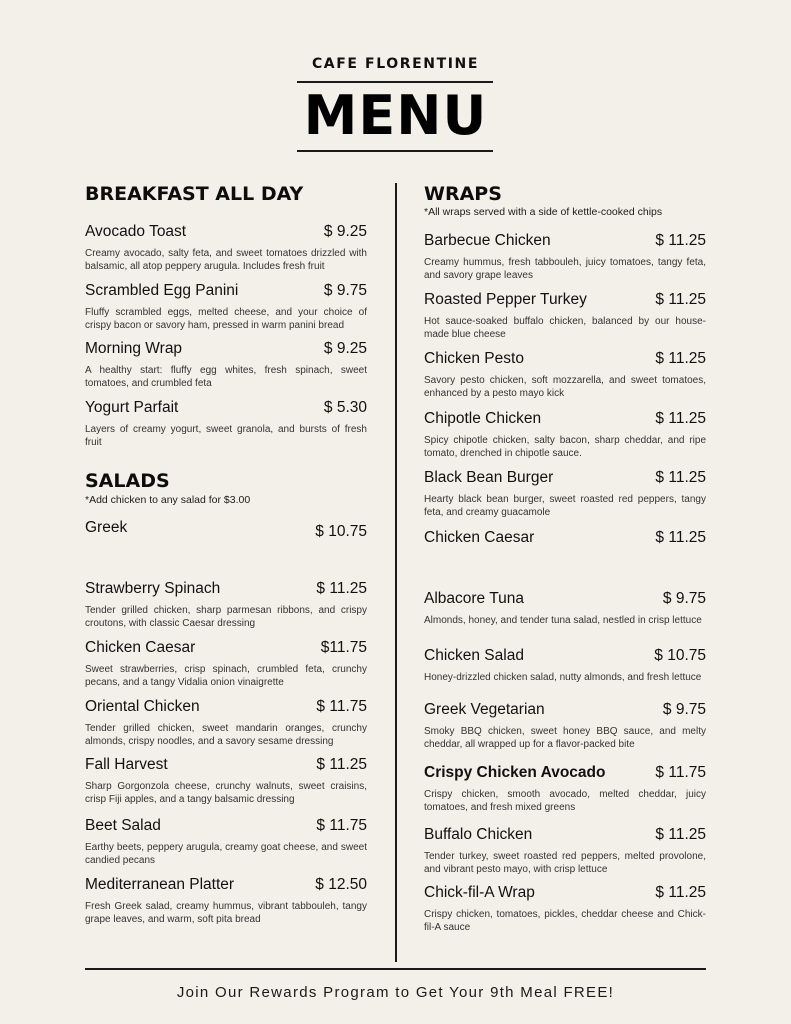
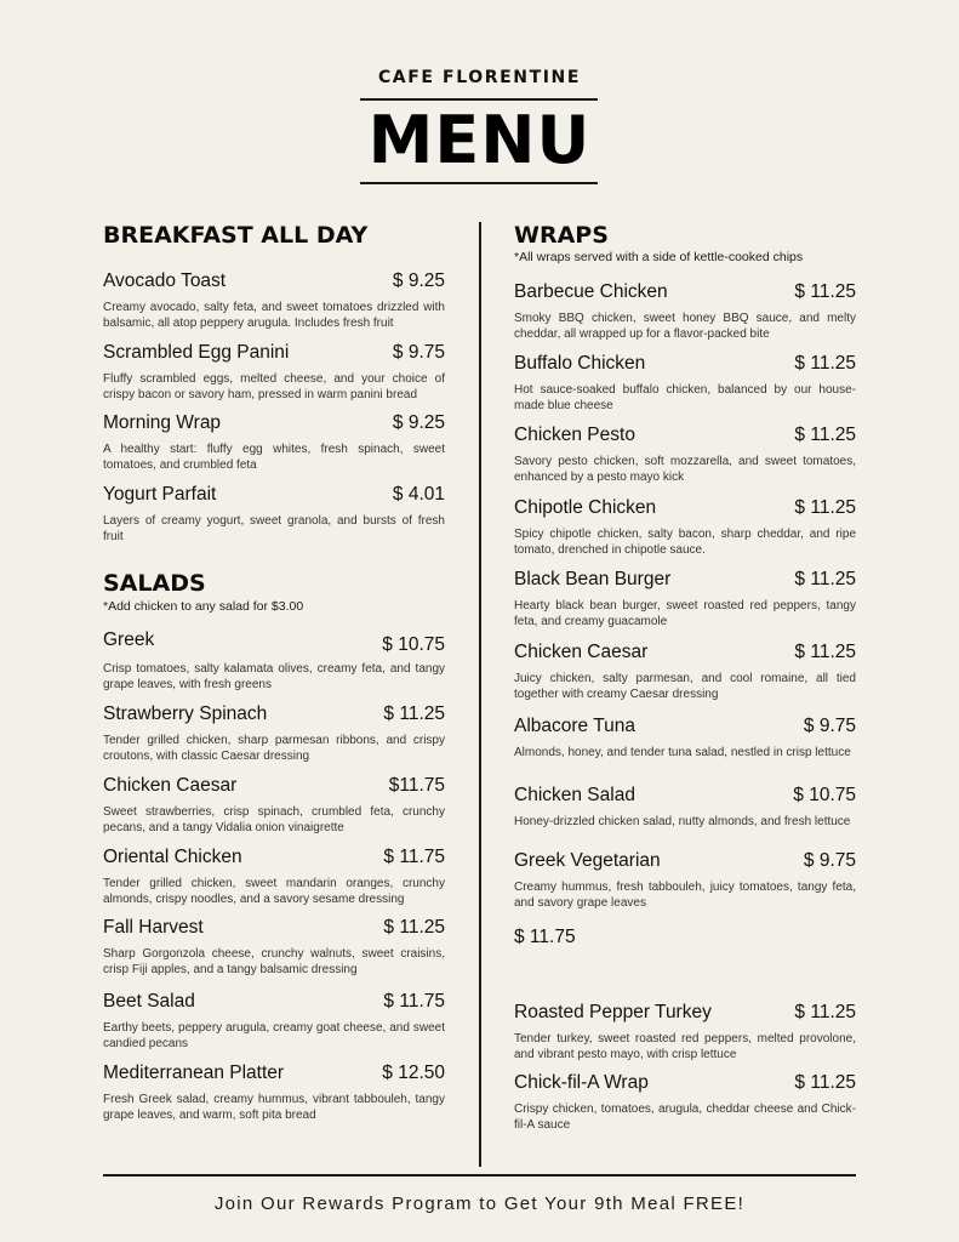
  CAFE FLORENTINE
  MENU
  BREAKFAST ALL DAY
  Avocado Toast
  $ 9.25
  Creamy avocado, salty feta, and sweet tomatoes drizzled with balsamic, all atop peppery arugula. Includes fresh fruit
  Scrambled Egg Panini
  $ 9.75
  Fluffy scrambled eggs, melted cheese, and your choice of crispy bacon or savory ham, pressed in warm panini bread
  Morning Wrap
  $ 9.25
  A healthy start: fluffy egg whites, fresh spinach, sweet tomatoes, and crumbled feta
  Yogurt Parfait
- $ 5.30
+ $ 4.01
  Layers of creamy yogurt, sweet granola, and bursts of fresh fruit
  SALADS
  *Add chicken to any salad for $3.00
  Greek
  $ 10.75
+ Crisp tomatoes, salty kalamata olives, creamy feta, and tangy grape leaves, with fresh greens
  Strawberry Spinach
  $ 11.25
  Tender grilled chicken, sharp parmesan ribbons, and crispy croutons, with classic Caesar dressing
  Chicken Caesar
  $11.75
  Sweet strawberries, crisp spinach, crumbled feta, crunchy pecans, and a tangy Vidalia onion vinaigrette
  Oriental Chicken
  $ 11.75
  Tender grilled chicken, sweet mandarin oranges, crunchy almonds, crispy noodles, and a savory sesame dressing
  Fall Harvest
  $ 11.25
  Sharp Gorgonzola cheese, crunchy walnuts, sweet craisins, crisp Fiji apples, and a tangy balsamic dressing
  Beet Salad
  $ 11.75
  Earthy beets, peppery arugula, creamy goat cheese, and sweet candied pecans
  Mediterranean Platter
  $ 12.50
  Fresh Greek salad, creamy hummus, vibrant tabbouleh, tangy grape leaves, and warm, soft pita bread
  WRAPS
  *All wraps served with a side of kettle-cooked chips
  Barbecue Chicken
  $ 11.25
- Creamy hummus, fresh tabbouleh, juicy tomatoes, tangy feta, and savory grape leaves
+ Smoky BBQ chicken, sweet honey BBQ sauce, and melty cheddar, all wrapped up for a flavor-packed bite
- Roasted Pepper Turkey
+ Buffalo Chicken
  $ 11.25
  Hot sauce-soaked buffalo chicken, balanced by our house-made blue cheese
  Chicken Pesto
  $ 11.25
  Savory pesto chicken, soft mozzarella, and sweet tomatoes, enhanced by a pesto mayo kick
  Chipotle Chicken
  $ 11.25
  Spicy chipotle chicken, salty bacon, sharp cheddar, and ripe tomato, drenched in chipotle sauce.
  Black Bean Burger
  $ 11.25
  Hearty black bean burger, sweet roasted red peppers, tangy feta, and creamy guacamole
  Chicken Caesar
  $ 11.25
+ Juicy chicken, salty parmesan, and cool romaine, all tied together with creamy Caesar dressing
  Albacore Tuna
  $ 9.75
  Almonds, honey, and tender tuna salad, nestled in crisp lettuce
  Chicken Salad
  $ 10.75
  Honey-drizzled chicken salad, nutty almonds, and fresh lettuce
  Greek Vegetarian
  $ 9.75
- Smoky BBQ chicken, sweet honey BBQ sauce, and melty cheddar, all wrapped up for a flavor-packed bite
+ Creamy hummus, fresh tabbouleh, juicy tomatoes, tangy feta, and savory grape leaves
- Crispy Chicken Avocado
  $ 11.75
- Crispy chicken, smooth avocado, melted cheddar, juicy tomatoes, and fresh mixed greens
- Buffalo Chicken
+ Roasted Pepper Turkey
  $ 11.25
  Tender turkey, sweet roasted red peppers, melted provolone, and vibrant pesto mayo, with crisp lettuce
  Chick-fil-A Wrap
  $ 11.25
- Crispy chicken, tomatoes, pickles, cheddar cheese and Chick-fil-A sauce
+ Crispy chicken, tomatoes, arugula, cheddar cheese and Chick-fil-A sauce
  Join Our Rewards Program to Get Your 9th Meal FREE!
